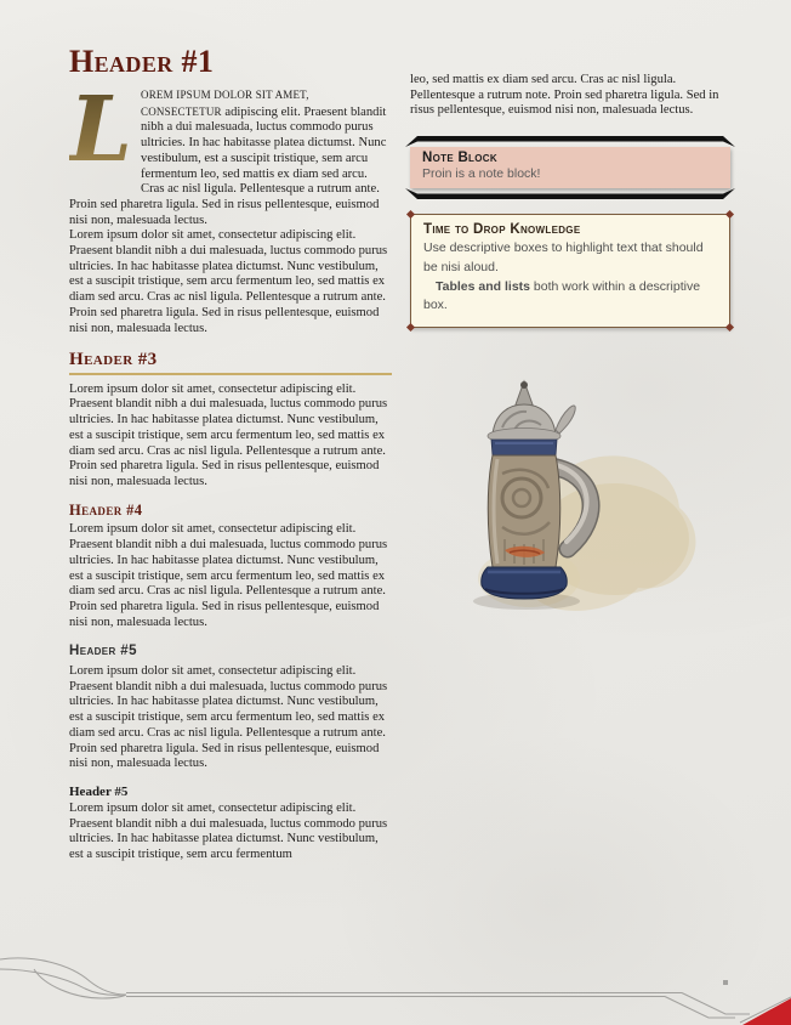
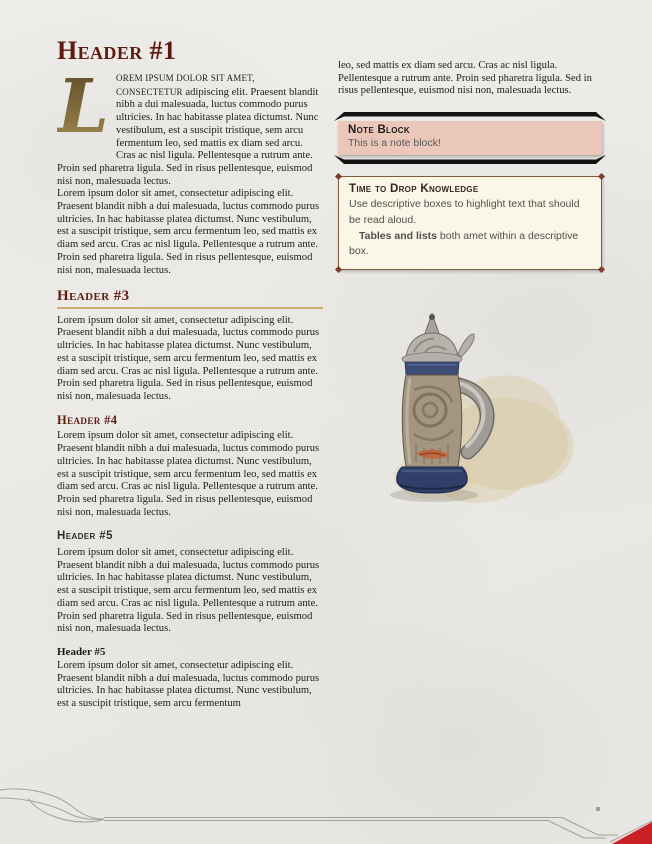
  Header #1
  L
  OREM IPSUM DOLOR SIT AMET, CONSECTETUR adipiscing elit. Praesent blandit nibh a dui malesuada, luctus commodo purus ultricies. In hac habitasse platea dictumst. Nunc vestibulum, est a suscipit tristique, sem arcu fermentum leo, sed mattis ex diam sed arcu. Cras ac nisl ligula. Pellentesque a rutrum ante. Proin sed pharetra ligula. Sed in risus pellentesque, euismod nisi non, malesuada lectus.
  Lorem ipsum dolor sit amet, consectetur adipiscing elit. Praesent blandit nibh a dui malesuada, luctus commodo purus ultricies. In hac habitasse platea dictumst. Nunc vestibulum, est a suscipit tristique, sem arcu fermentum leo, sed mattis ex diam sed arcu. Cras ac nisl ligula. Pellentesque a rutrum ante. Proin sed pharetra ligula. Sed in risus pellentesque, euismod nisi non, malesuada lectus.
  Header #3
  Lorem ipsum dolor sit amet, consectetur adipiscing elit. Praesent blandit nibh a dui malesuada, luctus commodo purus ultricies. In hac habitasse platea dictumst. Nunc vestibulum, est a suscipit tristique, sem arcu fermentum leo, sed mattis ex diam sed arcu. Cras ac nisl ligula. Pellentesque a rutrum ante. Proin sed pharetra ligula. Sed in risus pellentesque, euismod nisi non, malesuada lectus.
  Header #4
  Lorem ipsum dolor sit amet, consectetur adipiscing elit. Praesent blandit nibh a dui malesuada, luctus commodo purus ultricies. In hac habitasse platea dictumst. Nunc vestibulum, est a suscipit tristique, sem arcu fermentum leo, sed mattis ex diam sed arcu. Cras ac nisl ligula. Pellentesque a rutrum ante. Proin sed pharetra ligula. Sed in risus pellentesque, euismod nisi non, malesuada lectus.
  Header #5
  Lorem ipsum dolor sit amet, consectetur adipiscing elit. Praesent blandit nibh a dui malesuada, luctus commodo purus ultricies. In hac habitasse platea dictumst. Nunc vestibulum, est a suscipit tristique, sem arcu fermentum leo, sed mattis ex diam sed arcu. Cras ac nisl ligula. Pellentesque a rutrum ante. Proin sed pharetra ligula. Sed in risus pellentesque, euismod nisi non, malesuada lectus.
  Header #5
  Lorem ipsum dolor sit amet, consectetur adipiscing elit. Praesent blandit nibh a dui malesuada, luctus commodo purus ultricies. In hac habitasse platea dictumst. Nunc vestibulum, est a suscipit tristique, sem arcu fermentum
- leo, sed mattis ex diam sed arcu. Cras ac nisl ligula. Pellentesque a rutrum note. Proin sed pharetra ligula. Sed in risus pellentesque, euismod nisi non, malesuada lectus.
+ leo, sed mattis ex diam sed arcu. Cras ac nisl ligula. Pellentesque a rutrum ante. Proin sed pharetra ligula. Sed in risus pellentesque, euismod nisi non, malesuada lectus.
  Note Block
- Proin is a note block!
+ This is a note block!
  Time to Drop Knowledge
- Use descriptive boxes to highlight text that should be nisi aloud.
+ Use descriptive boxes to highlight text that should be read aloud.
- Tables and lists both work within a descriptive box.
+ Tables and lists both amet within a descriptive box.
